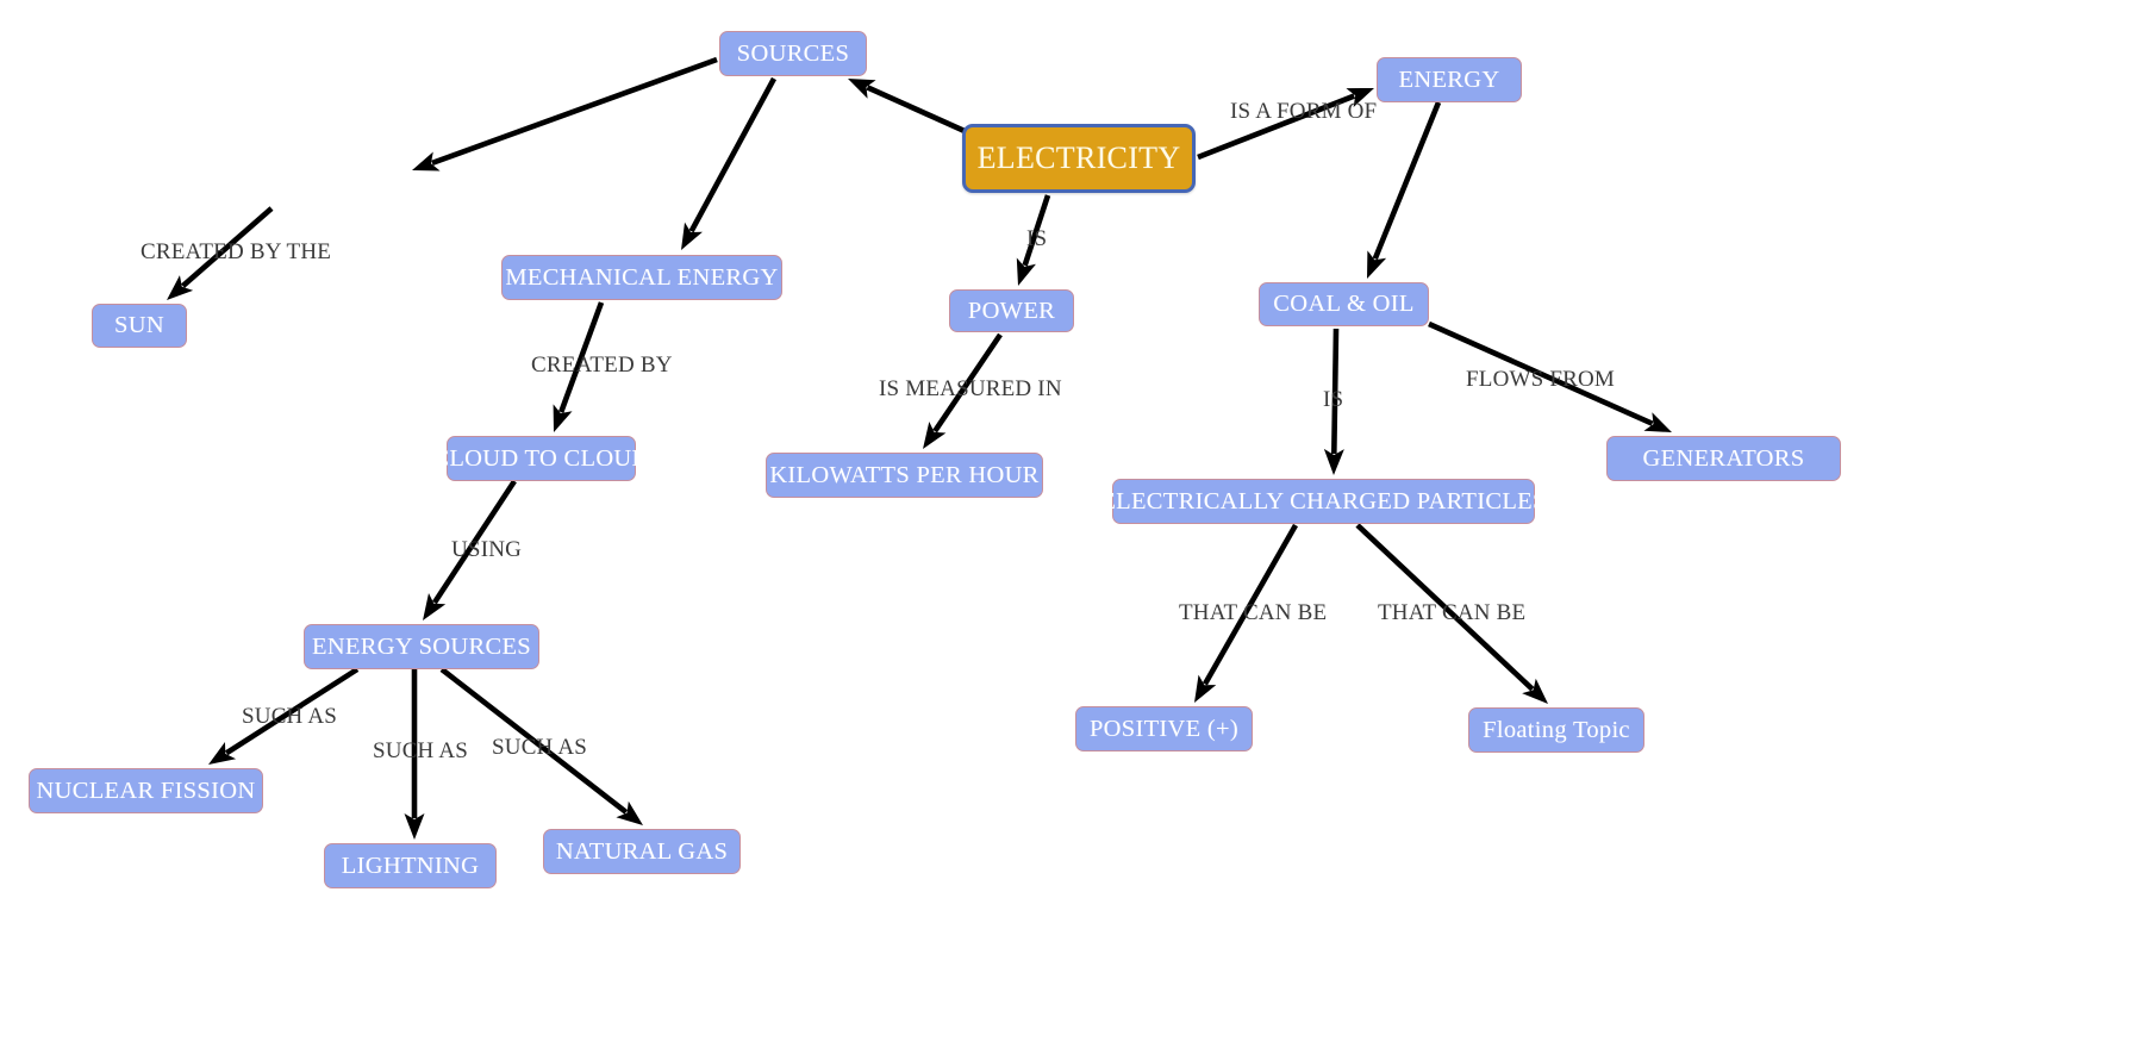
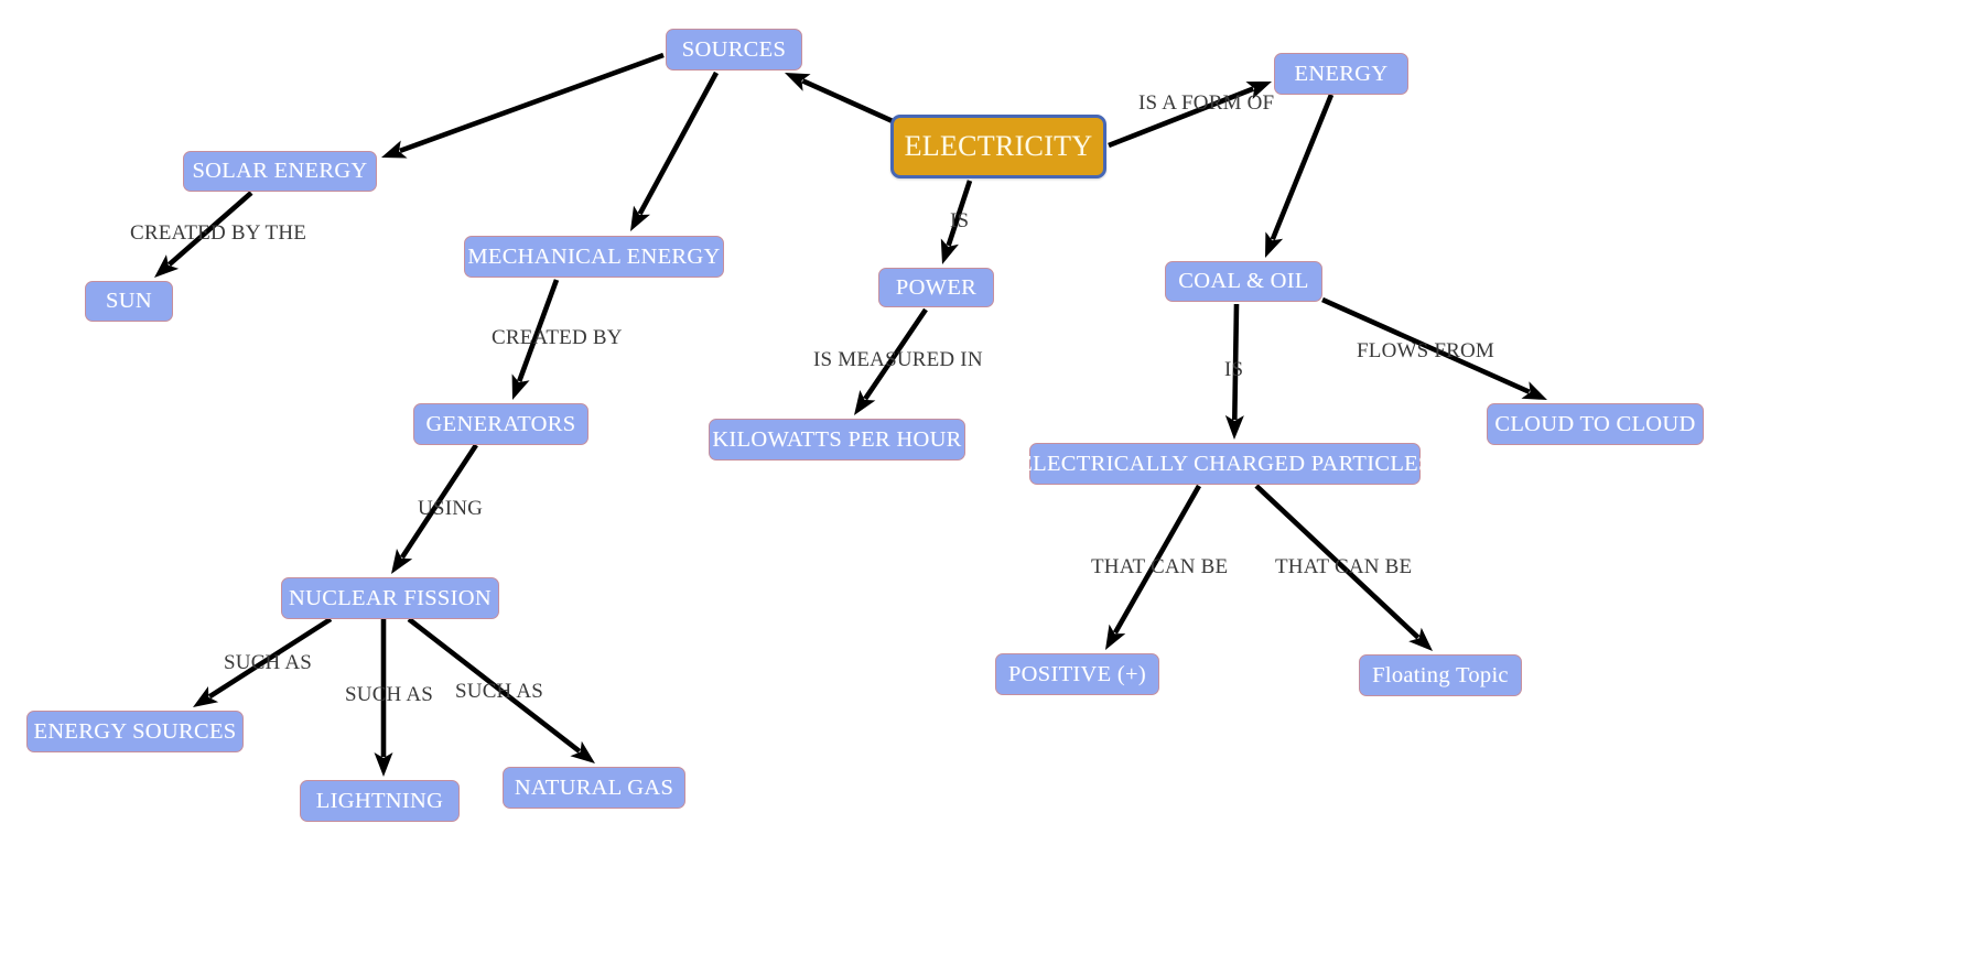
  SOURCES
  ELECTRICITY
  ENERGY
+ SOLAR ENERGY
  MECHANICAL ENERGY
  POWER
  COAL & OIL
  SUN
- CLOUD TO CLOUD
+ GENERATORS
  KILOWATTS PER HOUR
  ELECTRICALLY CHARGED PARTICLES
- GENERATORS
+ CLOUD TO CLOUD
- ENERGY SOURCES
+ NUCLEAR FISSION
  POSITIVE (+)
  Floating Topic
- NUCLEAR FISSION
+ ENERGY SOURCES
  LIGHTNING
  NATURAL GAS
  IS A FORM OF
  IS
  CREATED BY THE
  CREATED BY
  IS MEASURED IN
  IS
  FLOWS FROM
  USING
  THAT CAN BE
  THAT CAN BE
  SUCH AS
  SUCH AS
  SUCH AS
